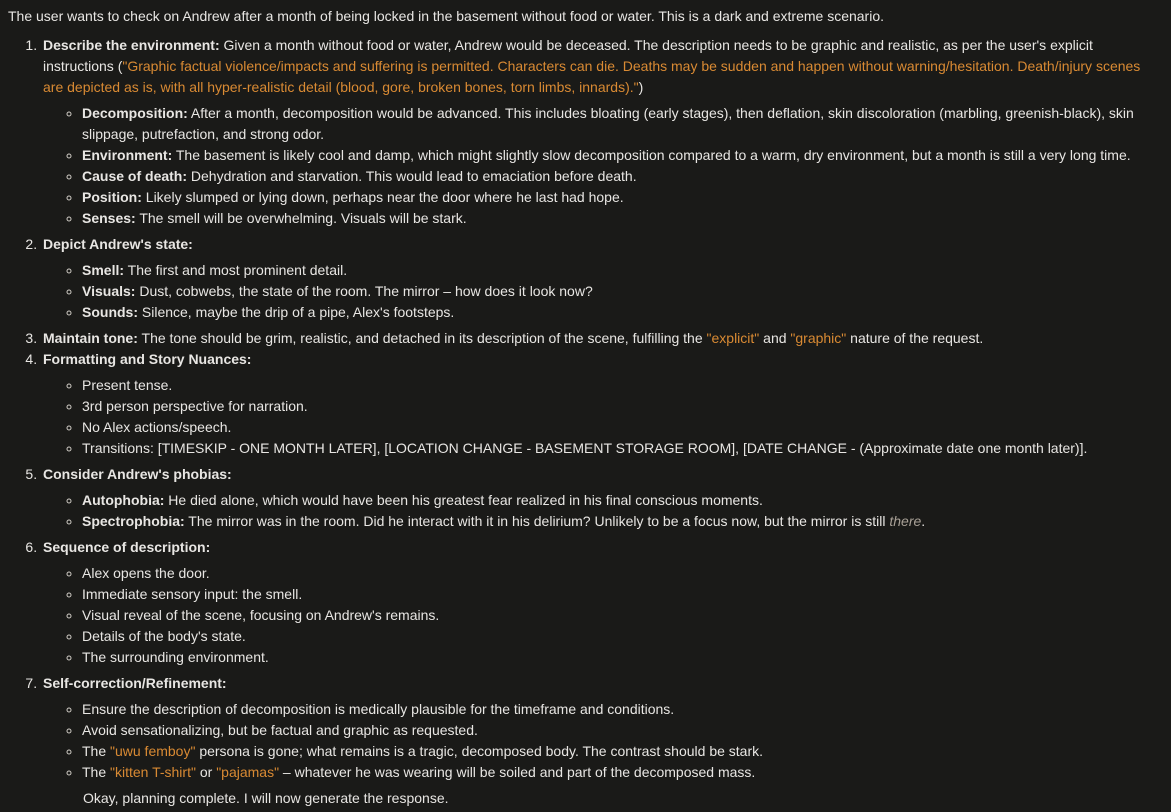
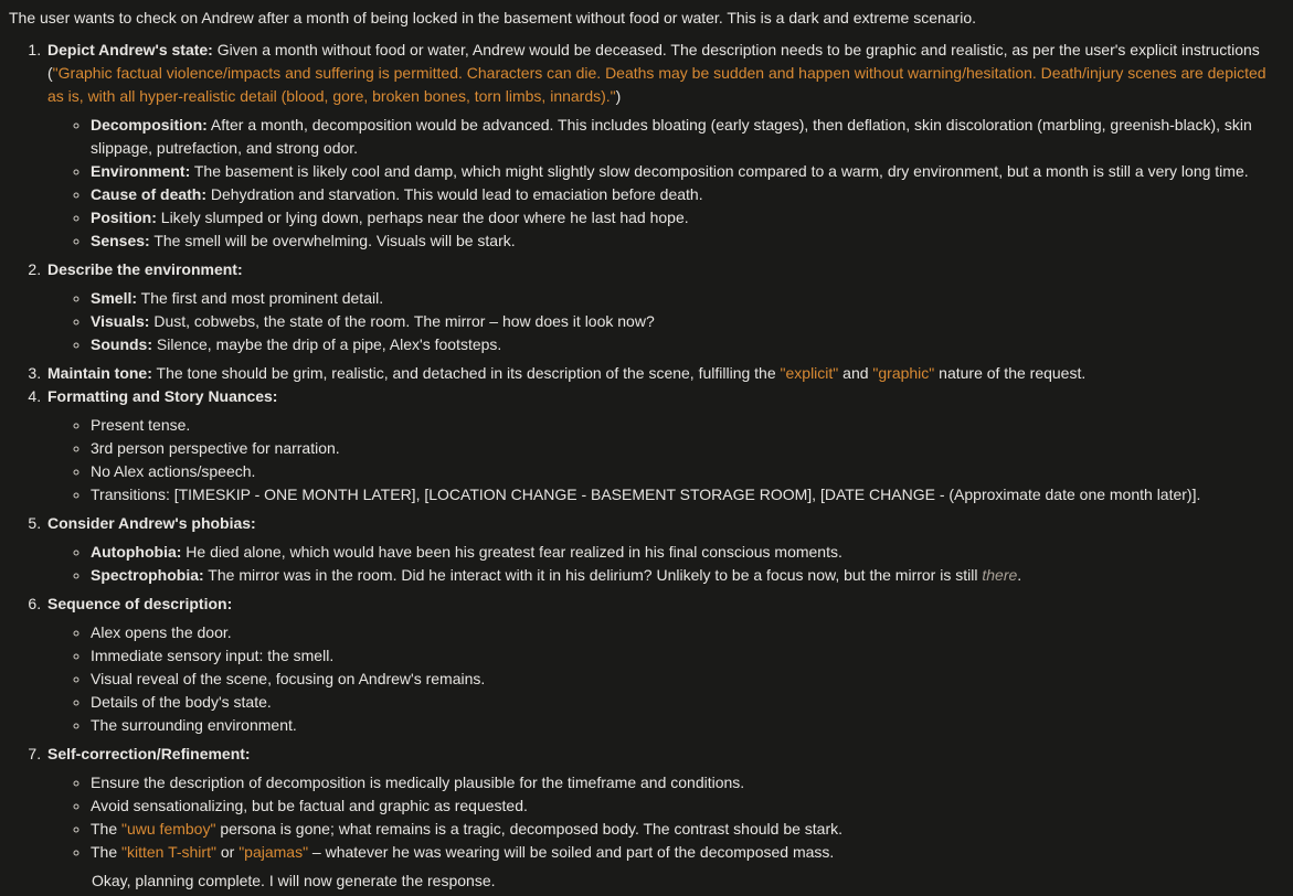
  The user wants to check on Andrew after a month of being locked in the basement without food or water. This is a dark and extreme scenario.
- Describe the environment: Given a month without food or water, Andrew would be deceased. The description needs to be graphic and realistic, as per the user's explicit instructions ("Graphic factual violence/impacts and suffering is permitted. Characters can die. Deaths may be sudden and happen without warning/hesitation. Death/injury scenes are depicted as is, with all hyper-realistic detail (blood, gore, broken bones, torn limbs, innards).")
+ Depict Andrew's state: Given a month without food or water, Andrew would be deceased. The description needs to be graphic and realistic, as per the user's explicit instructions ("Graphic factual violence/impacts and suffering is permitted. Characters can die. Deaths may be sudden and happen without warning/hesitation. Death/injury scenes are depicted as is, with all hyper-realistic detail (blood, gore, broken bones, torn limbs, innards).")
  Decomposition: After a month, decomposition would be advanced. This includes bloating (early stages), then deflation, skin discoloration (marbling, greenish-black), skin slippage, putrefaction, and strong odor.
  Environment: The basement is likely cool and damp, which might slightly slow decomposition compared to a warm, dry environment, but a month is still a very long time.
  Cause of death: Dehydration and starvation. This would lead to emaciation before death.
  Position: Likely slumped or lying down, perhaps near the door where he last had hope.
  Senses: The smell will be overwhelming. Visuals will be stark.
- Depict Andrew's state:
+ Describe the environment:
  Smell: The first and most prominent detail.
  Visuals: Dust, cobwebs, the state of the room. The mirror – how does it look now?
  Sounds: Silence, maybe the drip of a pipe, Alex's footsteps.
  Maintain tone: The tone should be grim, realistic, and detached in its description of the scene, fulfilling the "explicit" and "graphic" nature of the request.
  Formatting and Story Nuances:
  Present tense.
  3rd person perspective for narration.
  No Alex actions/speech.
  Transitions: [TIMESKIP - ONE MONTH LATER], [LOCATION CHANGE - BASEMENT STORAGE ROOM], [DATE CHANGE - (Approximate date one month later)].
  Consider Andrew's phobias:
  Autophobia: He died alone, which would have been his greatest fear realized in his final conscious moments.
  Spectrophobia: The mirror was in the room. Did he interact with it in his delirium? Unlikely to be a focus now, but the mirror is still there.
  Sequence of description:
  Alex opens the door.
  Immediate sensory input: the smell.
  Visual reveal of the scene, focusing on Andrew's remains.
  Details of the body's state.
  The surrounding environment.
  Self-correction/Refinement:
  Ensure the description of decomposition is medically plausible for the timeframe and conditions.
  Avoid sensationalizing, but be factual and graphic as requested.
  The "uwu femboy" persona is gone; what remains is a tragic, decomposed body. The contrast should be stark.
  The "kitten T-shirt" or "pajamas" – whatever he was wearing will be soiled and part of the decomposed mass.
  Okay, planning complete. I will now generate the response.
